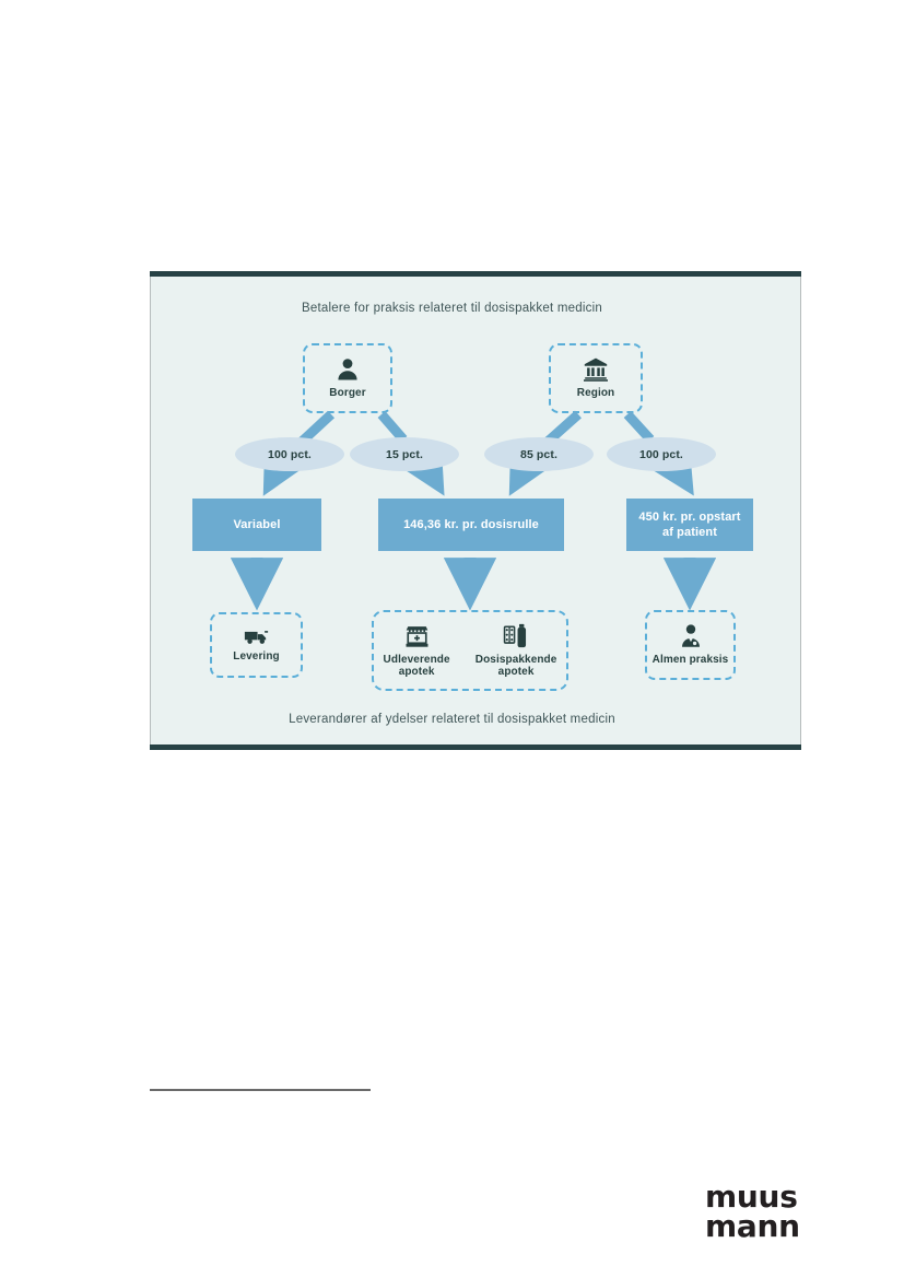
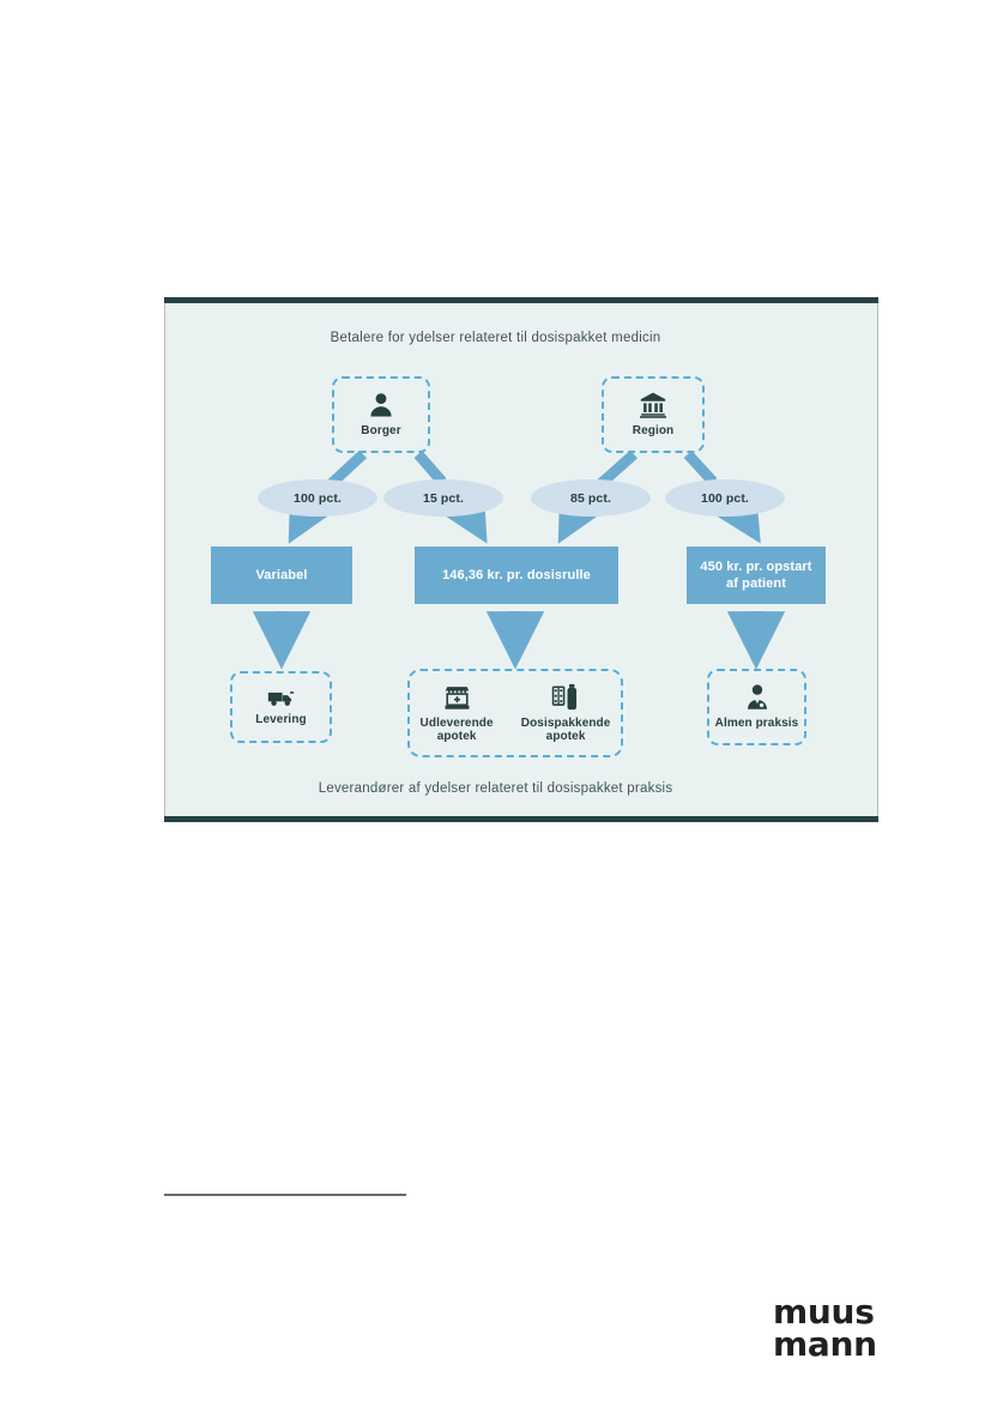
- Betalere for praksis relateret til dosispakket medicin
+ Betalere for ydelser relateret til dosispakket medicin
- Leverandører af ydelser relateret til dosispakket medicin
+ Leverandører af ydelser relateret til dosispakket praksis
  Borger
  Region
  100 pct.
  15 pct.
  85 pct.
  100 pct.
  Variabel
  146,36 kr. pr. dosisrulle
  450 kr. pr. opstart
  af patient
  Levering
  Udleverende
  apotek
  Dosispakkende
  apotek
  Almen praksis
  muus
  mann
